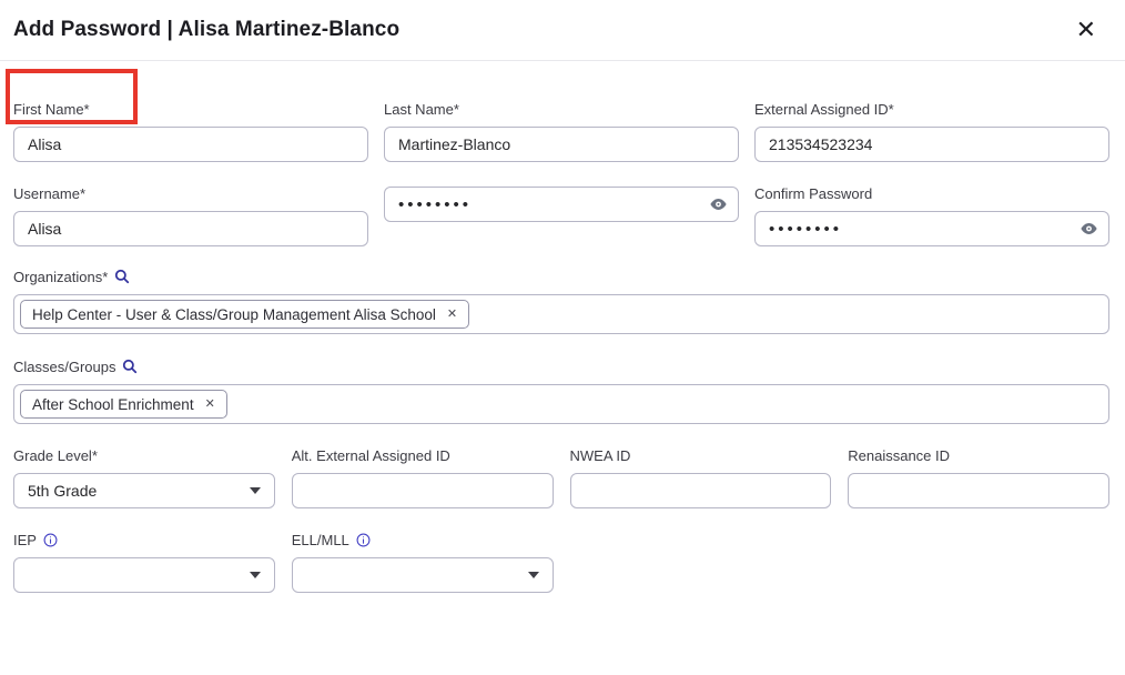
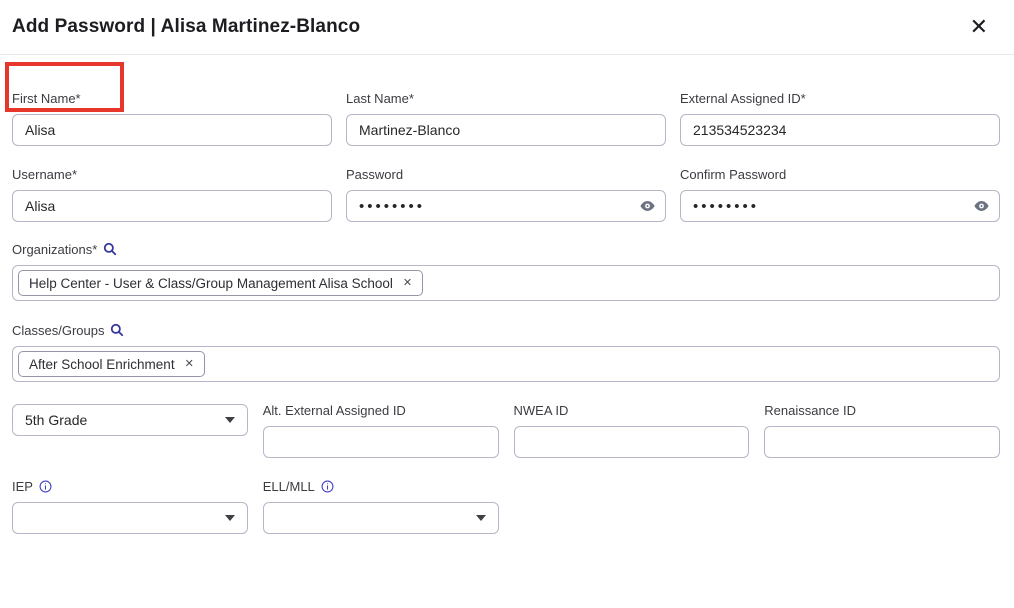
  Add Password | Alisa Martinez-Blanco
  ✕
  First Name*
  Alisa
  Last Name*
  Martinez-Blanco
  External Assigned ID*
  213534523234
  Username*
  Alisa
+ Password
  ••••••••
  Confirm Password
  ••••••••
  Organizations*
  Help Center - User & Class/Group Management Alisa School
  ✕
  Classes/Groups
  After School Enrichment
  ✕
- Grade Level*
  5th Grade
  Alt. External Assigned ID
  NWEA ID
  Renaissance ID
  IEP
  ELL/MLL
